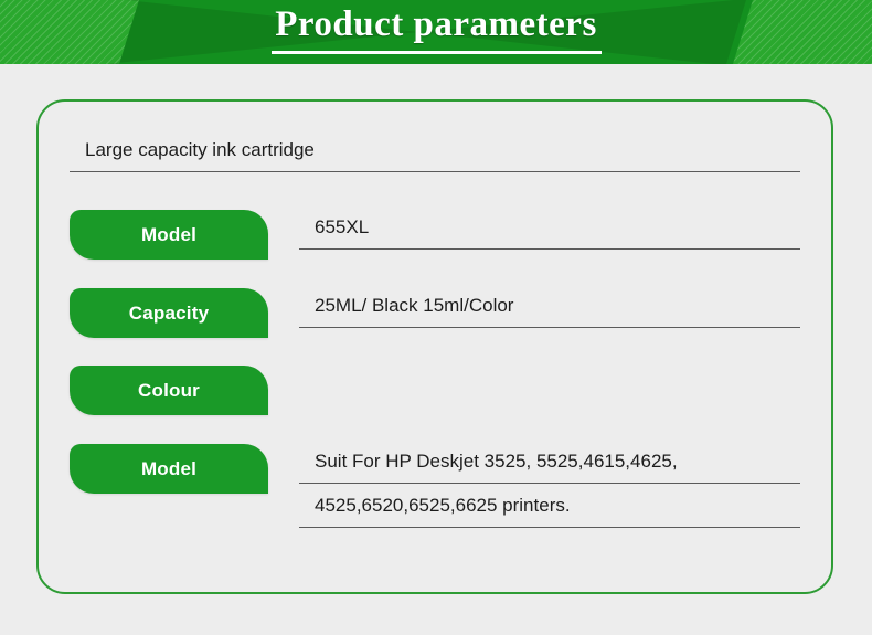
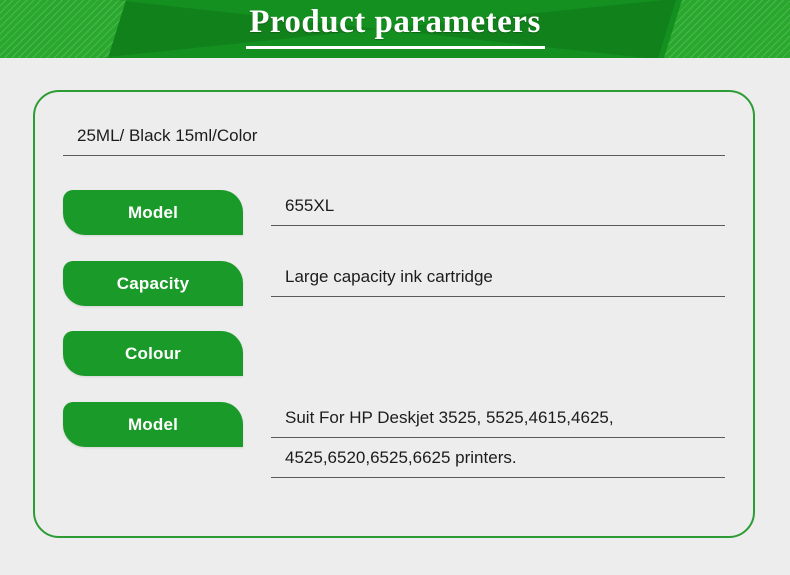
  Product parameters
- Large capacity ink cartridge
+ 25ML/ Black 15ml/Color
  Model
  655XL
  Capacity
- 25ML/ Black 15ml/Color
+ Large capacity ink cartridge
  Colour
  Model
  Suit For HP Deskjet 3525, 5525,4615,4625,
  4525,6520,6525,6625 printers.
